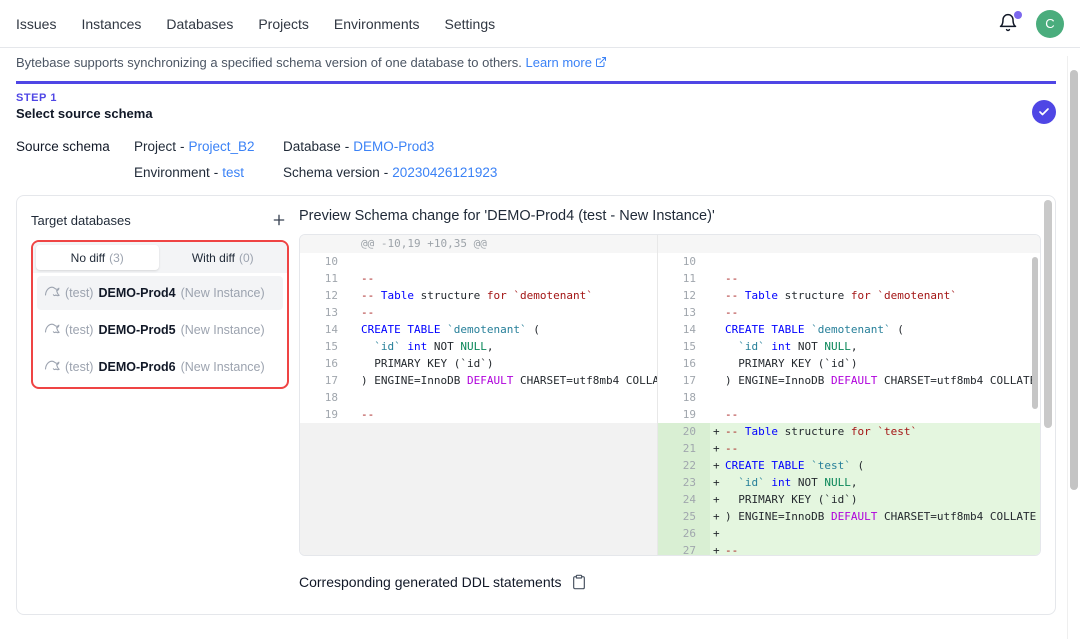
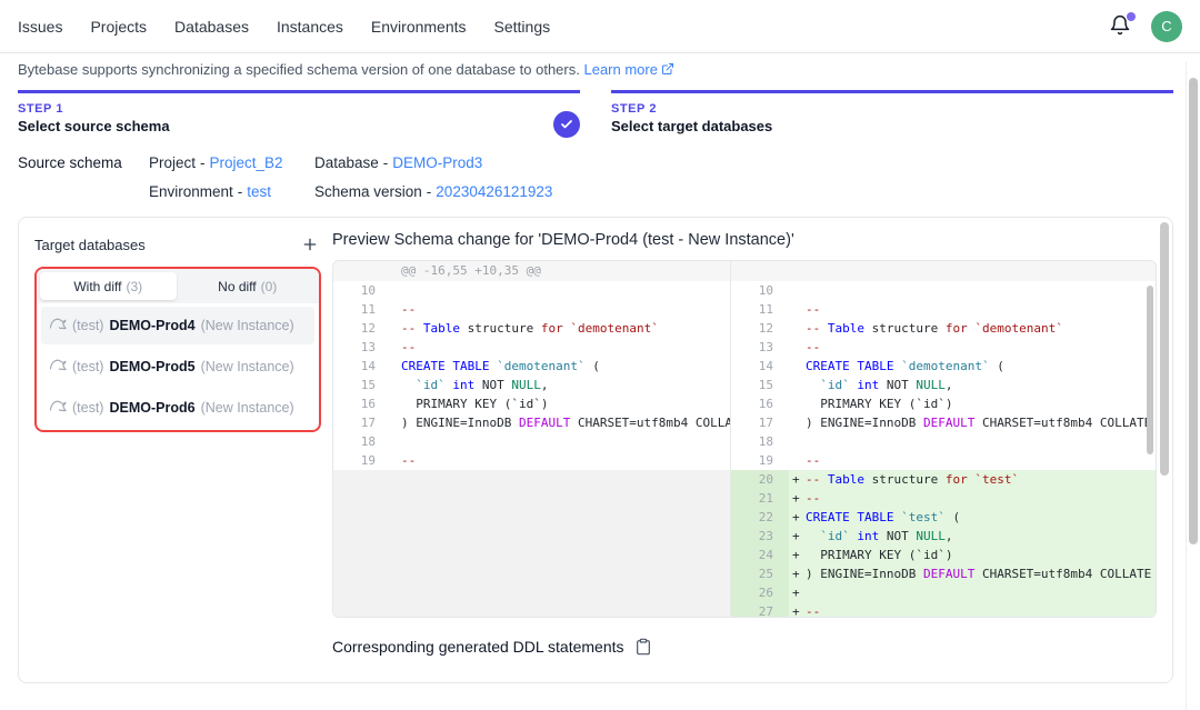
  Issues
- Instances
+ Projects
  Databases
- Projects
+ Instances
  Environments
  Settings
  C
  Bytebase supports synchronizing a specified schema version of one database to others. Learn more
  STEP 1
  Select source schema
+ STEP 2
+ Select target databases
  Source schema
  Project - Project_B2
  Environment - test
  Database - DEMO-Prod3
  Schema version - 20230426121923
  Target databases
- No diff
+ With diff
  (3)
- With diff
+ No diff
  (0)
  (test)
  DEMO-Prod4
  (New Instance)
  (test)
  DEMO-Prod5
  (New Instance)
  (test)
  DEMO-Prod6
  (New Instance)
  Preview Schema change for 'DEMO-Prod4 (test - New Instance)'
- @@ -10,19 +10,35 @@
+ @@ -16,55 +10,35 @@
  10
  11
  --
  12
  -- Table structure for `demotenant`
  13
  --
  14
  CREATE TABLE `demotenant` (
  15
  `id` int NOT NULL,
  16
  PRIMARY KEY (`id`)
  17
  ) ENGINE=InnoDB DEFAULT CHARSET=utf8mb4 COLLA
  18
  19
  --
  10
  11
  --
  12
  -- Table structure for `demotenant`
  13
  --
  14
  CREATE TABLE `demotenant` (
  15
  `id` int NOT NULL,
  16
  PRIMARY KEY (`id`)
  17
  ) ENGINE=InnoDB DEFAULT CHARSET=utf8mb4 COLLAT
  18
  19
  --
  20
  + -- Table structure for `test`
  21
  + --
  22
  + CREATE TABLE `test` (
  23
  + `id` int NOT NULL,
  24
  + PRIMARY KEY (`id`)
  25
  + ) ENGINE=InnoDB DEFAULT CHARSET=utf8mb4 COLLATE
  26
  +
  27
  + --
  Corresponding generated DDL statements
